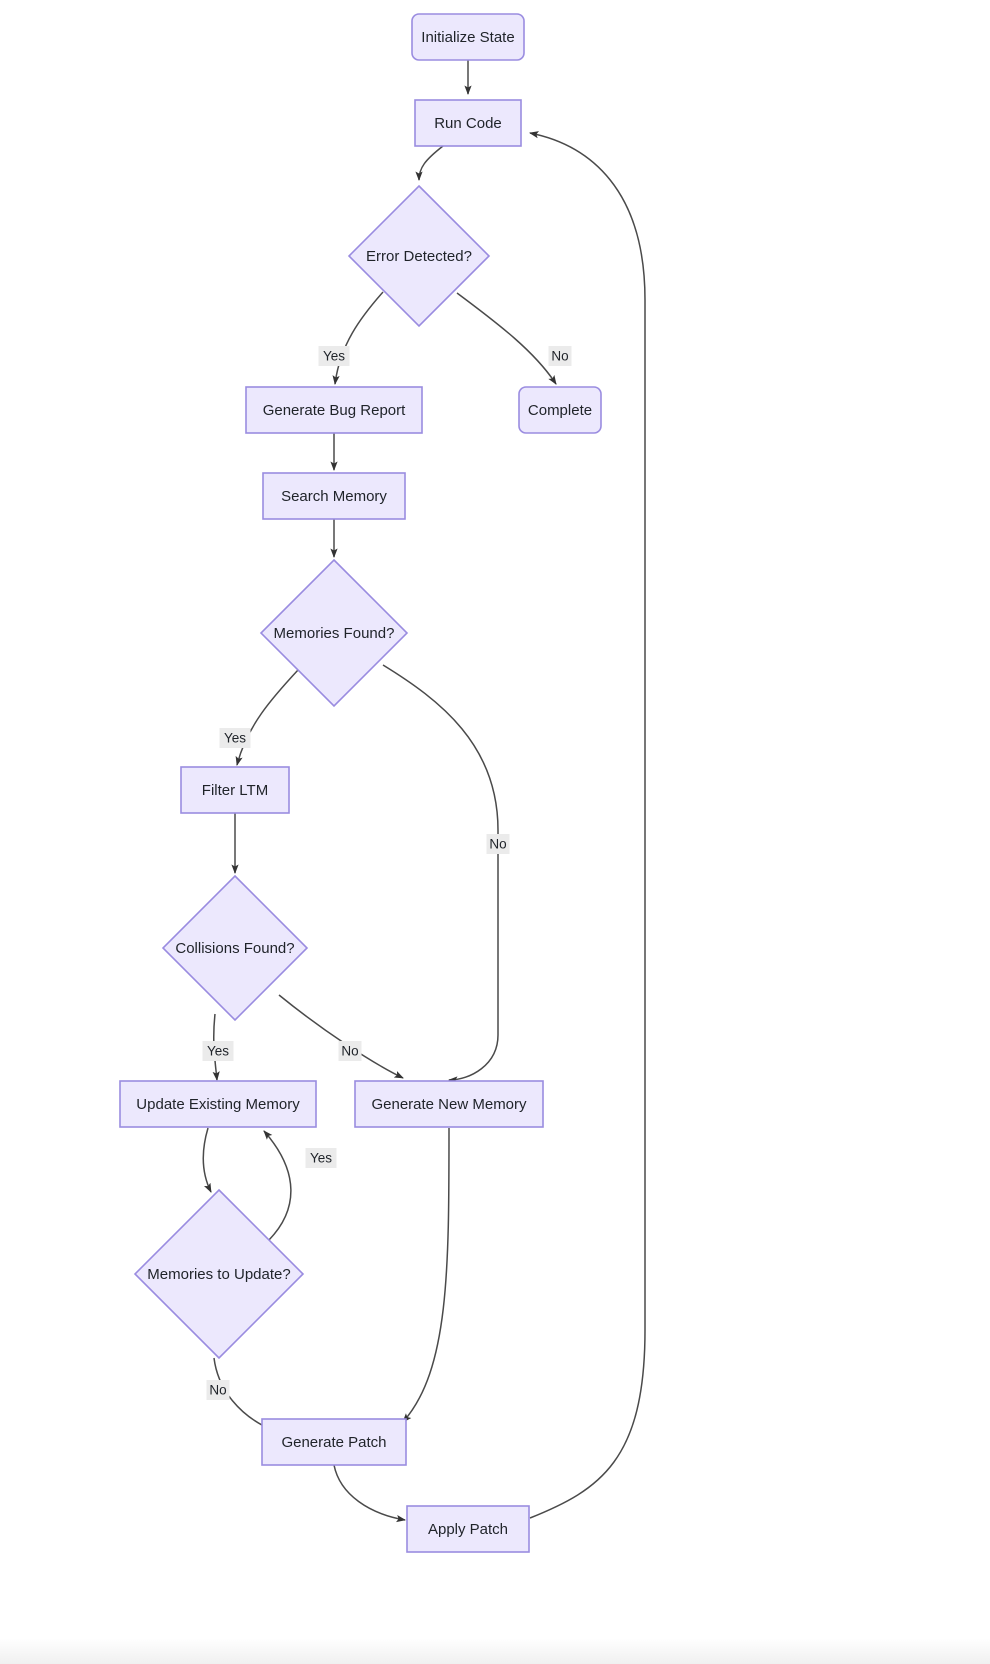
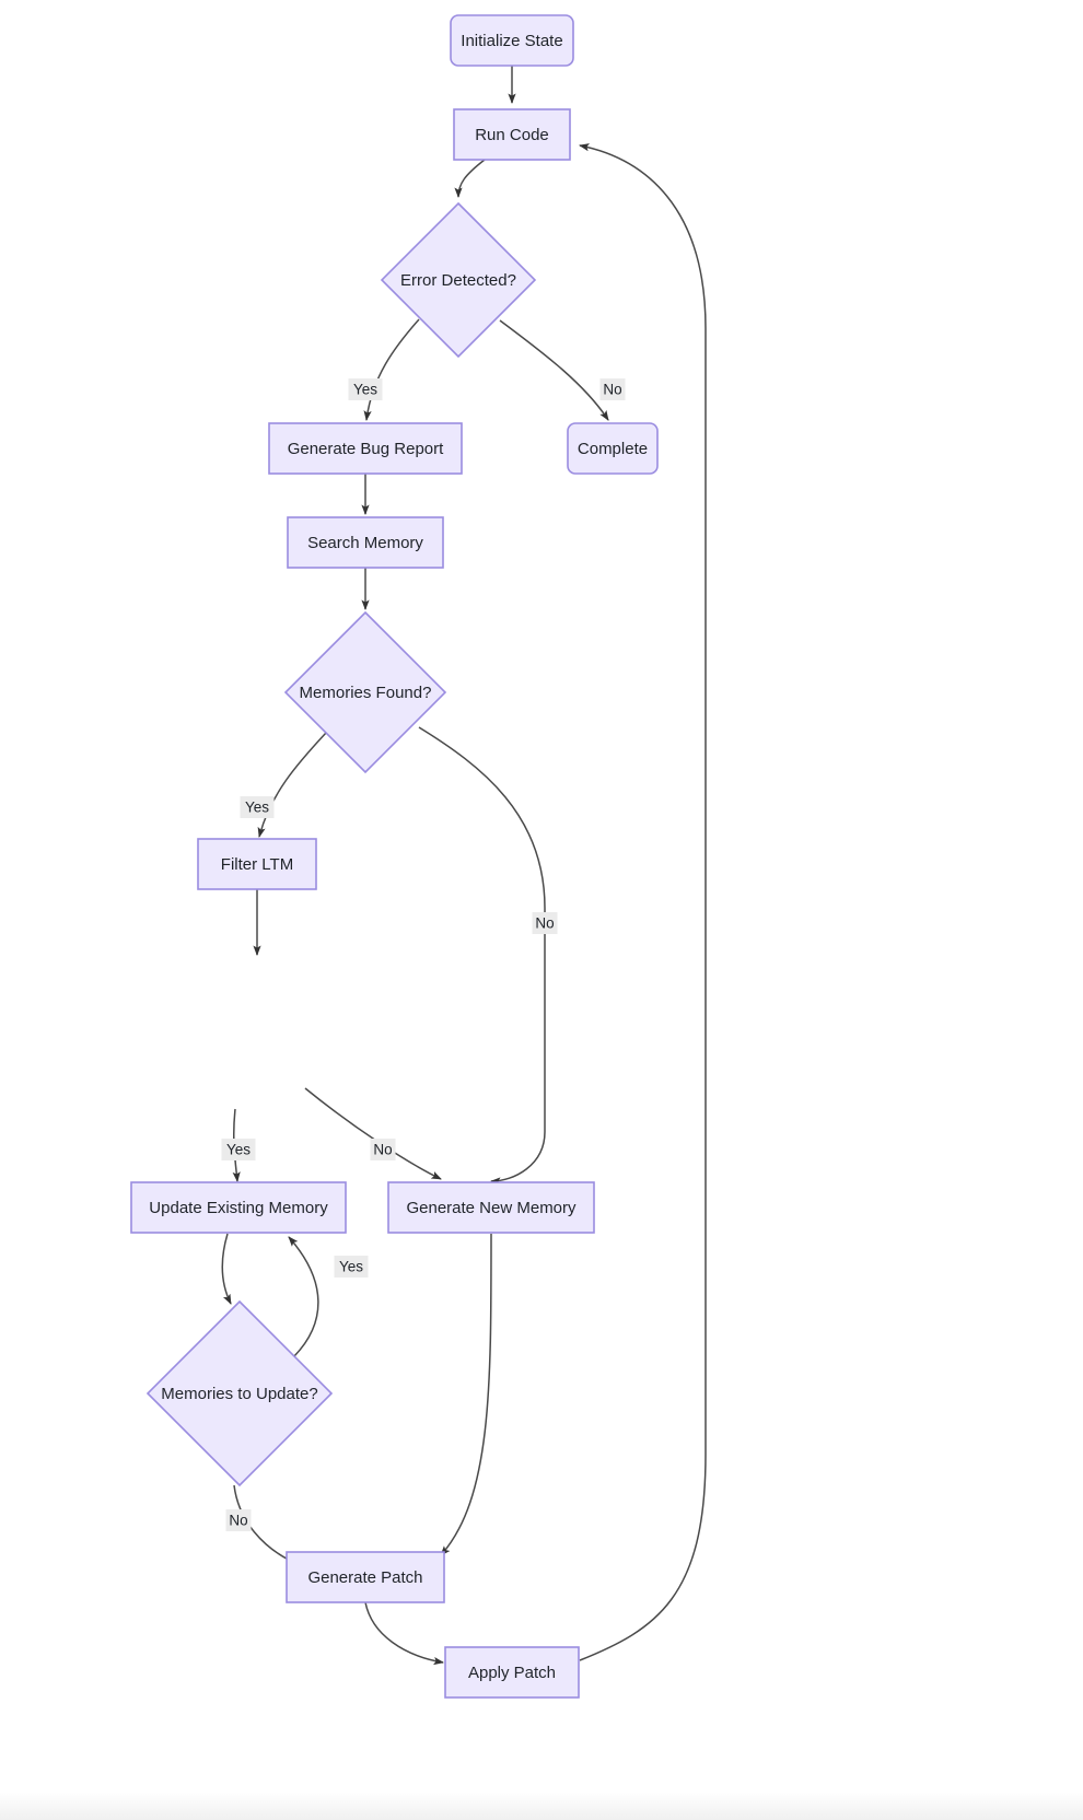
  Initialize State
  Run Code
  Error Detected?
  Complete
  Generate Bug Report
  Search Memory
  Memories Found?
  Filter LTM
- Collisions Found?
  Update Existing Memory
  Generate New Memory
  Memories to Update?
  Generate Patch
  Apply Patch
  Yes
  No
  Yes
  No
  Yes
  No
  Yes
  No
